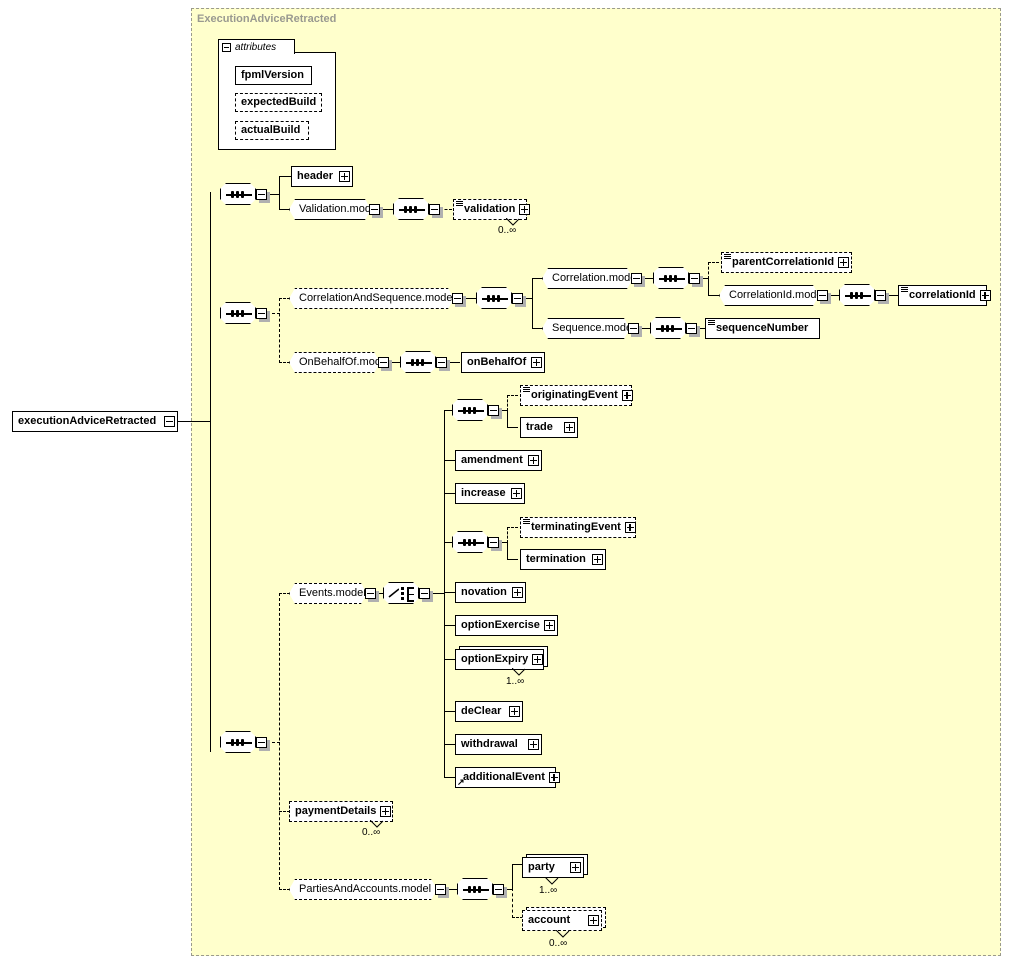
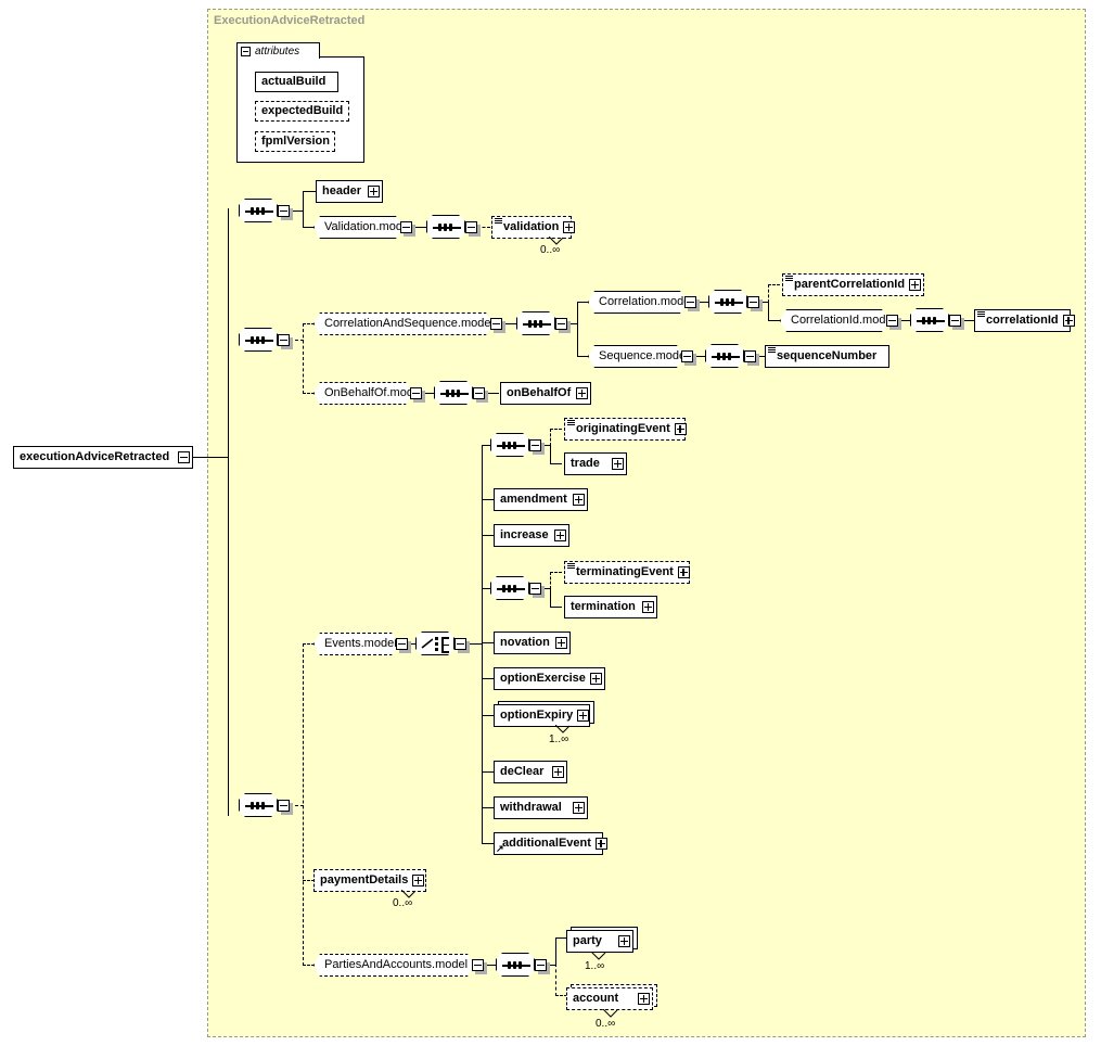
  ExecutionAdviceRetracted
  executionAdviceRetracted
  attributes
- fpmlVersion
+ actualBuild
  expectedBuild
- actualBuild
+ fpmlVersion
  header
  Validation.mod
  validation
  0..∞
  CorrelationAndSequence.mode
  Correlation.mod
  parentCorrelationId
  CorrelationId.mod
  correlationId
  Sequence.mod
  sequenceNumber
  OnBehalfOf.mo
  onBehalfOf
  Events.mode
  originatingEvent
  trade
  amendment
  increase
  terminatingEvent
  termination
  novation
  optionExercise
  optionExpiry
  1..∞
  deClear
  withdrawal
  ↗
  additionalEvent
  paymentDetails
  0..∞
  PartiesAndAccounts.model
  party
  1..∞
  account
  0..∞
